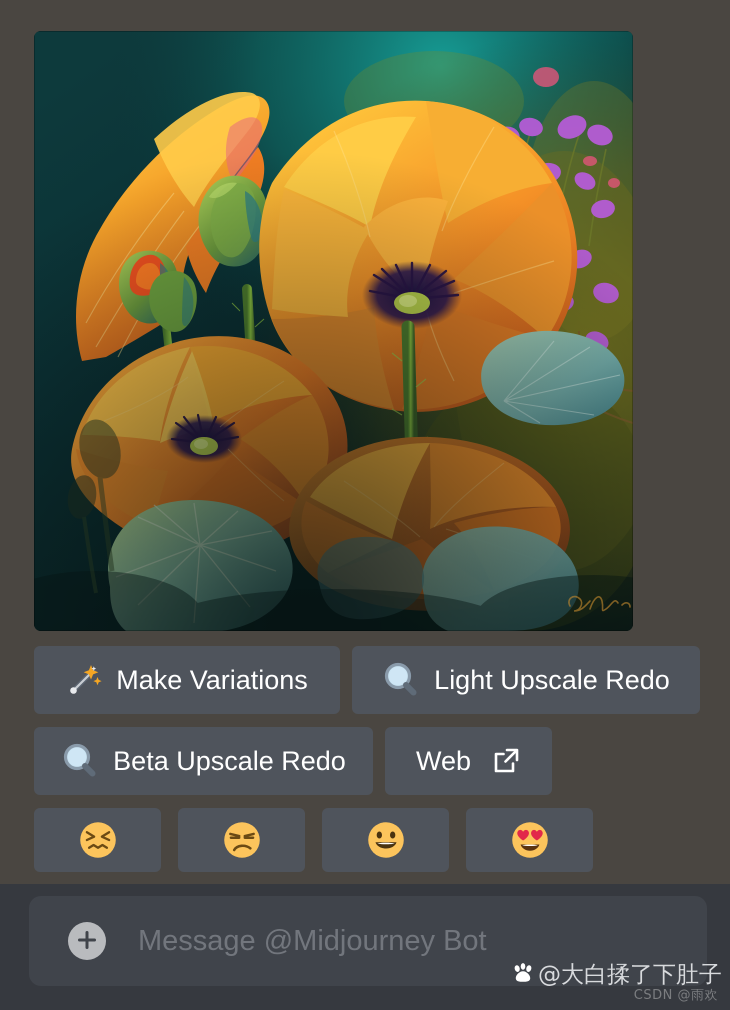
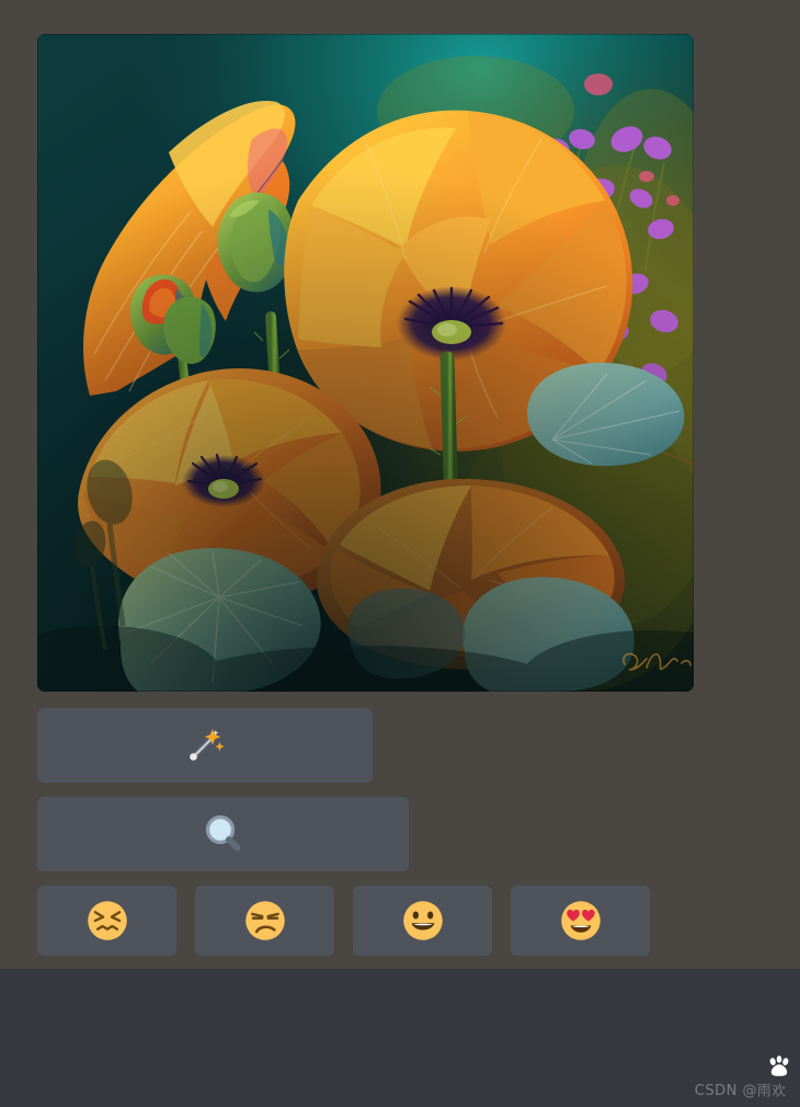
- Make Variations
- Light Upscale Redo
- Beta Upscale Redo
- Web
- Message @Midjourney Bot
- @大白揉了下肚子
  CSDN @雨欢
